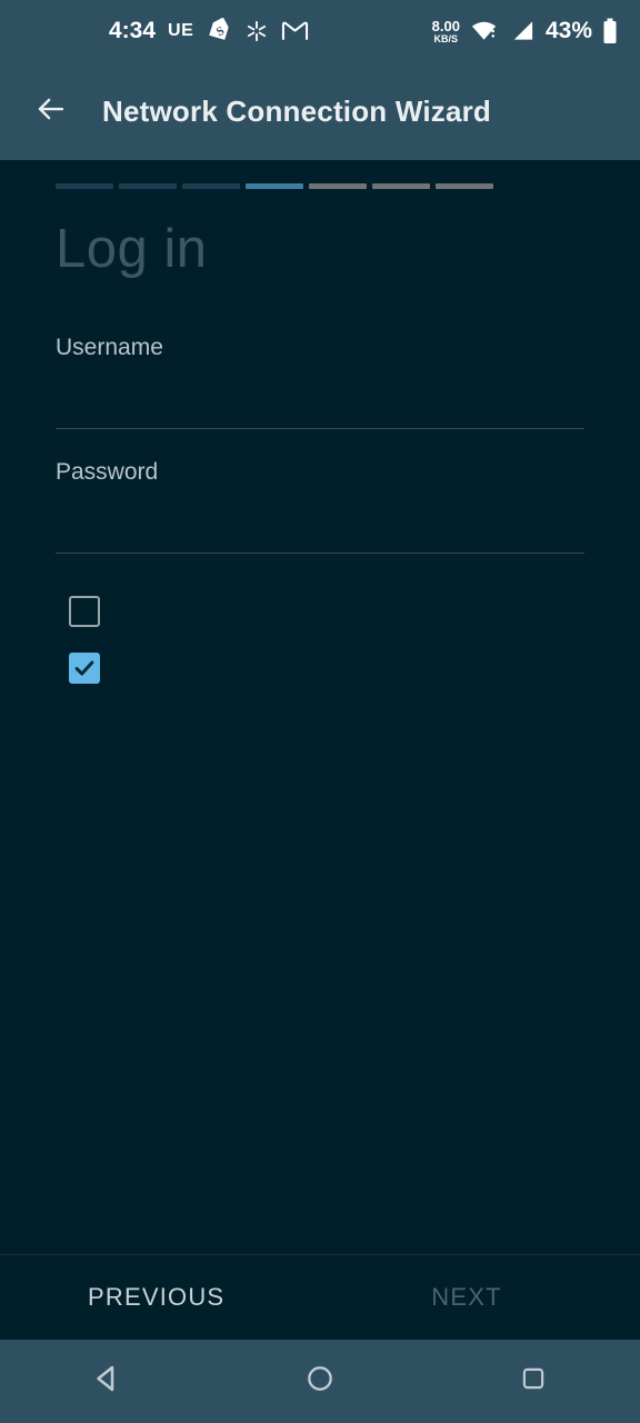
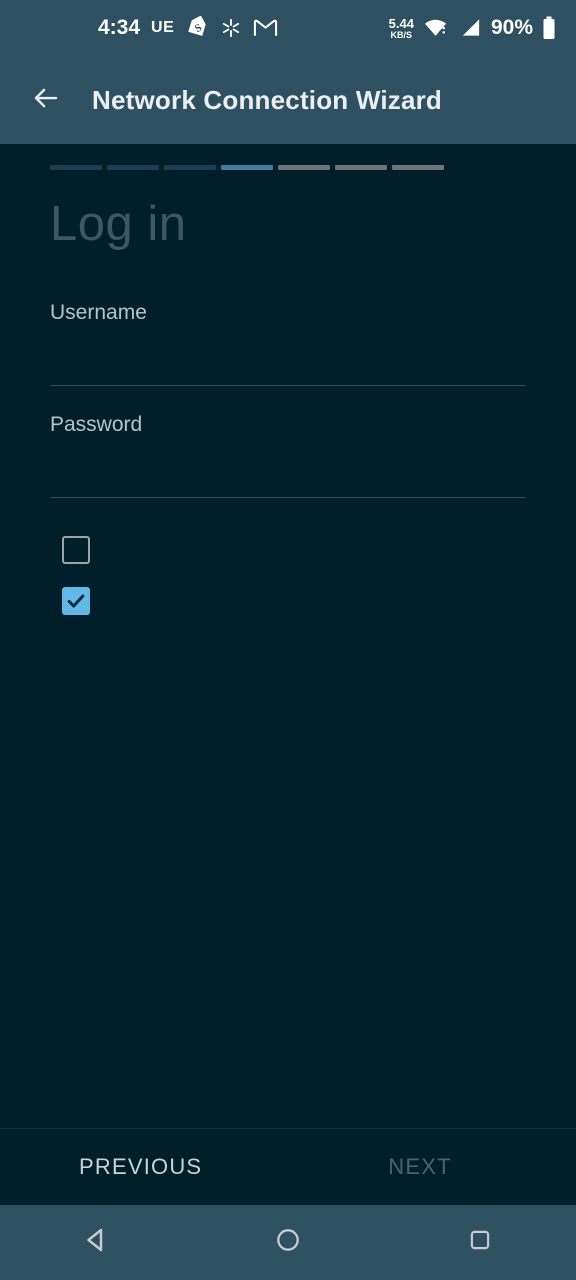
  4:34
  UE
- 8.00
+ 5.44
  KB/S
- 43%
+ 90%
  Network Connection Wizard
  Log in
  Username
  Password
  PREVIOUS
  NEXT
